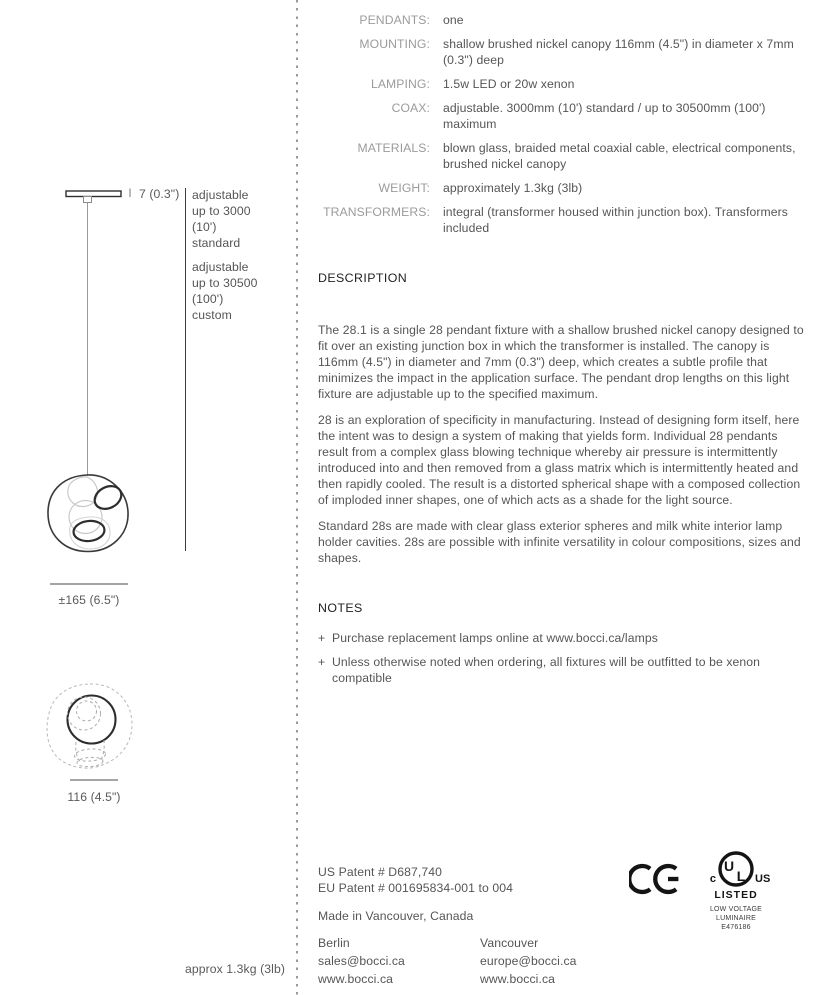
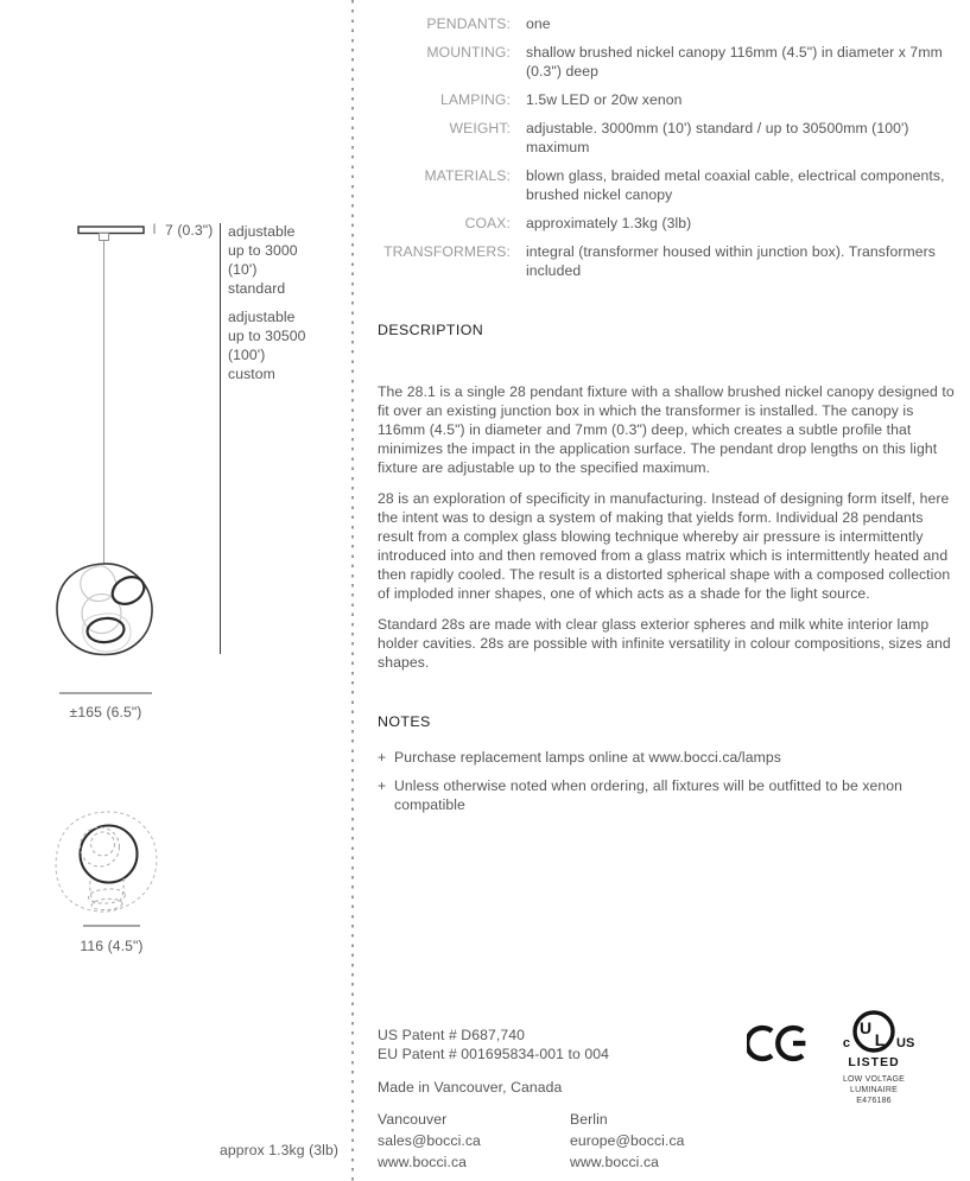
  7 (0.3")
  adjustable
  up to 3000
  (10')
  standard
  adjustable
  up to 30500
  (100')
  custom
  ±165 (6.5")
  116 (4.5")
  approx 1.3kg (3lb)
  PENDANTS:
  one
  MOUNTING:
  shallow brushed nickel canopy 116mm (4.5") in diameter x 7mm (0.3") deep
  LAMPING:
  1.5w LED or 20w xenon
- COAX:
+ WEIGHT:
  adjustable. 3000mm (10') standard / up to 30500mm (100') maximum
  MATERIALS:
  blown glass, braided metal coaxial cable, electrical components, brushed nickel canopy
- WEIGHT:
+ COAX:
  approximately 1.3kg (3lb)
  TRANSFORMERS:
  integral (transformer housed within junction box). Transformers included
  DESCRIPTION
  The 28.1 is a single 28 pendant fixture with a shallow brushed nickel canopy designed to fit over an existing junction box in which the transformer is installed. The canopy is 116mm (4.5") in diameter and 7mm (0.3") deep, which creates a subtle profile that minimizes the impact in the application surface. The pendant drop lengths on this light fixture are adjustable up to the specified maximum.
  28 is an exploration of specificity in manufacturing. Instead of designing form itself, here the intent was to design a system of making that yields form. Individual 28 pendants result from a complex glass blowing technique whereby air pressure is intermittently introduced into and then removed from a glass matrix which is intermittently heated and then rapidly cooled. The result is a distorted spherical shape with a composed collection of imploded inner shapes, one of which acts as a shade for the light source.
  Standard 28s are made with clear glass exterior spheres and milk white interior lamp holder cavities. 28s are possible with infinite versatility in colour compositions, sizes and shapes.
  NOTES
  +
  Purchase replacement lamps online at www.bocci.ca/lamps
  +
  Unless otherwise noted when ordering, all fixtures will be outfitted to be xenon compatible
  US Patent # D687,740
  EU Patent # 001695834-001 to 004
  Made in Vancouver, Canada
- Berlin
+ Vancouver
  sales@bocci.ca
  www.bocci.ca
- Vancouver
+ Berlin
  europe@bocci.ca
  www.bocci.ca
  U
  L
  c
  US
  LISTED
